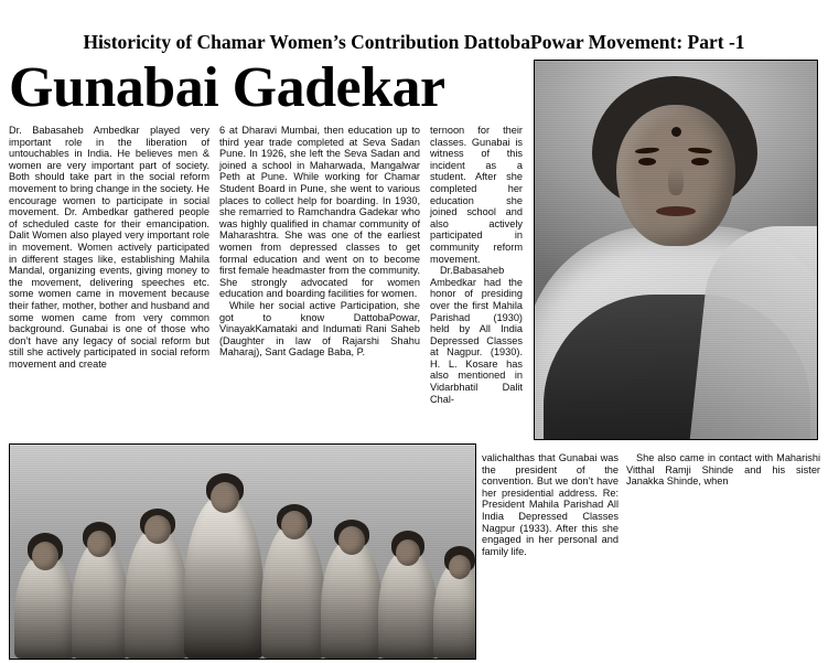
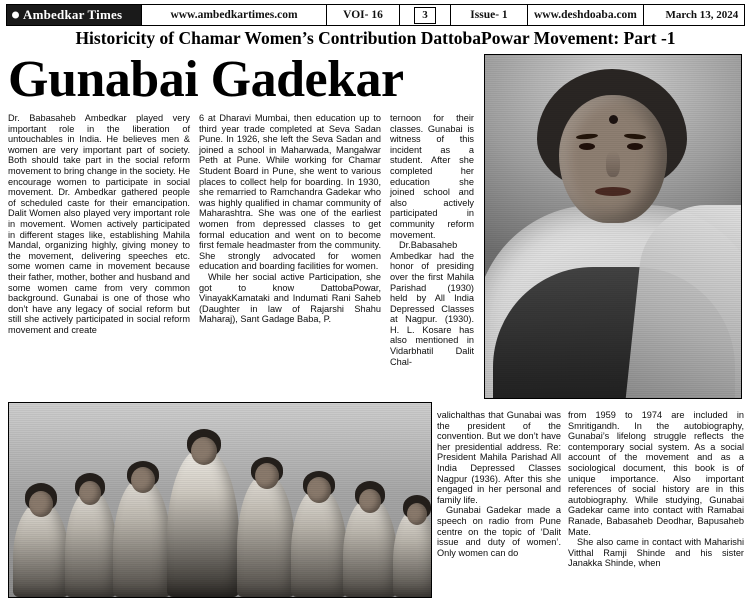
+ Ambedkar Times
+ www.ambedkartimes.com
+ VOI- 16
+ 3
+ Issue- 1
+ www.deshdoaba.com
+ March 13, 2024
  Historicity of Chamar Women’s Contribution DattobaPowar Movement: Part -1
  Gunabai Gadekar
- Dr. Babasaheb Ambedkar played very important role in the liberation of untouchables in India. He believes men & women are very important part of society. Both should take part in the social reform movement to bring change in the society. He encourage women to participate in social movement. Dr. Ambedkar gathered people of scheduled caste for their emancipation. Dalit Women also played very important role in movement. Women actively participated in different stages like, establishing Mahila Mandal, organizing events, giving money to the movement, delivering speeches etc. some women came in movement because their father, mother, bother and husband and some women came from very common background. Gunabai is one of those who don’t have any legacy of social reform but still she actively participated in social reform movement and create
+ Dr. Babasaheb Ambedkar played very important role in the liberation of untouchables in India. He believes men & women are very important part of society. Both should take part in the social reform movement to bring change in the society. He encourage women to participate in social movement. Dr. Ambedkar gathered people of scheduled caste for their emancipation. Dalit Women also played very important role in movement. Women actively participated in different stages like, establishing Mahila Mandal, organizing highly, giving money to the movement, delivering speeches etc. some women came in movement because their father, mother, bother and husband and some women came from very common background. Gunabai is one of those who don’t have any legacy of social reform but still she actively participated in social reform movement and create
  6 at Dharavi Mumbai, then education up to third year trade completed at Seva Sadan Pune. In 1926, she left the Seva Sadan and joined a school in Maharwada, Mangalwar Peth at Pune. While working for Chamar Student Board in Pune, she went to various places to collect help for boarding. In 1930, she remarried to Ramchandra Gadekar who was highly qualified in chamar community of Maharashtra. She was one of the earliest women from depressed classes to get formal education and went on to become first female headmaster from the community. She strongly advocated for women education and boarding facilities for women.
  While her social active Participation, she got to know DattobaPowar, VinayakKamataki and Indumati Rani Saheb (Daughter in law of Rajarshi Shahu Maharaj), Sant Gadage Baba, P.
  ternoon for their classes. Gunabai is witness of this incident as a student. After she completed her education she joined school and also actively participated in community reform movement.
  Dr.Babasaheb Ambedkar had the honor of presiding over the first Mahila Parishad (1930) held by All India Depressed Classes at Nagpur. (1930). H. L. Kosare has also mentioned in Vidarbhatil Dalit Chal-
- valichalthas that Gunabai was the president of the convention. But we don’t have her presidential address. Re: President Mahila Parishad All India Depressed Classes Nagpur (1933). After this she engaged in her personal and family life.
+ valichalthas that Gunabai was the president of the convention. But we don’t have her presidential address. Re: President Mahila Parishad All India Depressed Classes Nagpur (1936). After this she engaged in her personal and family life.
+ Gunabai Gadekar made a speech on radio from Pune centre on the topic of ‘Dalit issue and duty of women’. Only women can do
+ from 1959 to 1974 are included in Smritigandh. In the autobiography, Gunabai’s lifelong struggle reflects the contemporary social system. As a social account of the movement and as a sociological document, this book is of unique importance. Also important references of social history are in this autobiography. While studying, Gunabai Gadekar came into contact with Ramabai Ranade, Babasaheb Deodhar, Bapusaheb Mate.
  She also came in contact with Maharishi Vitthal Ramji Shinde and his sister Janakka Shinde, when
